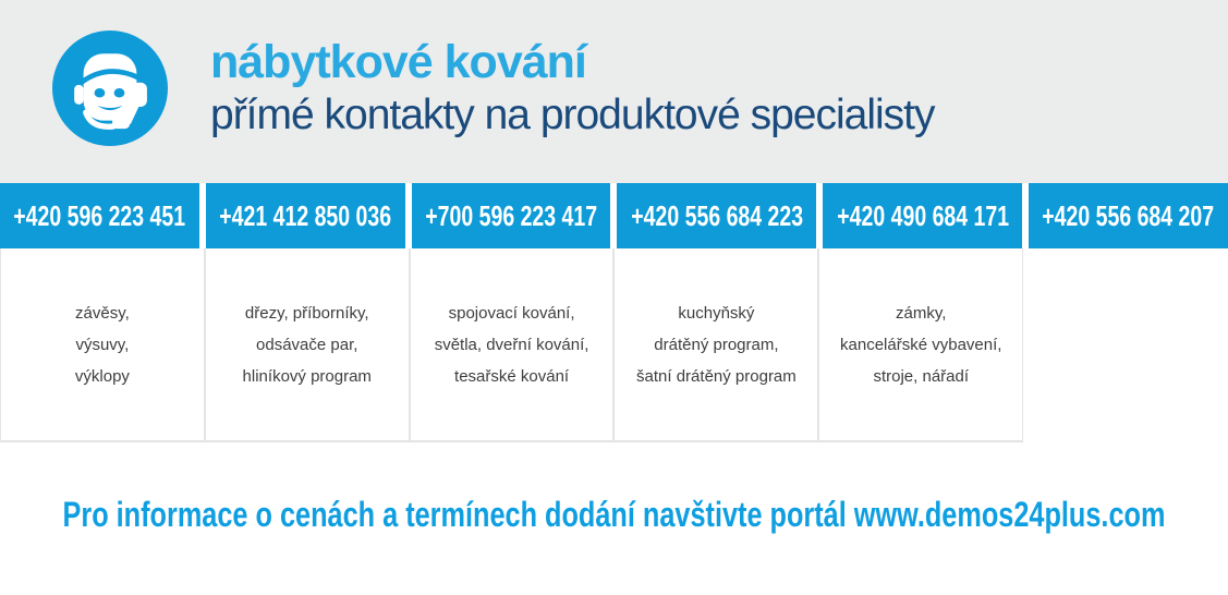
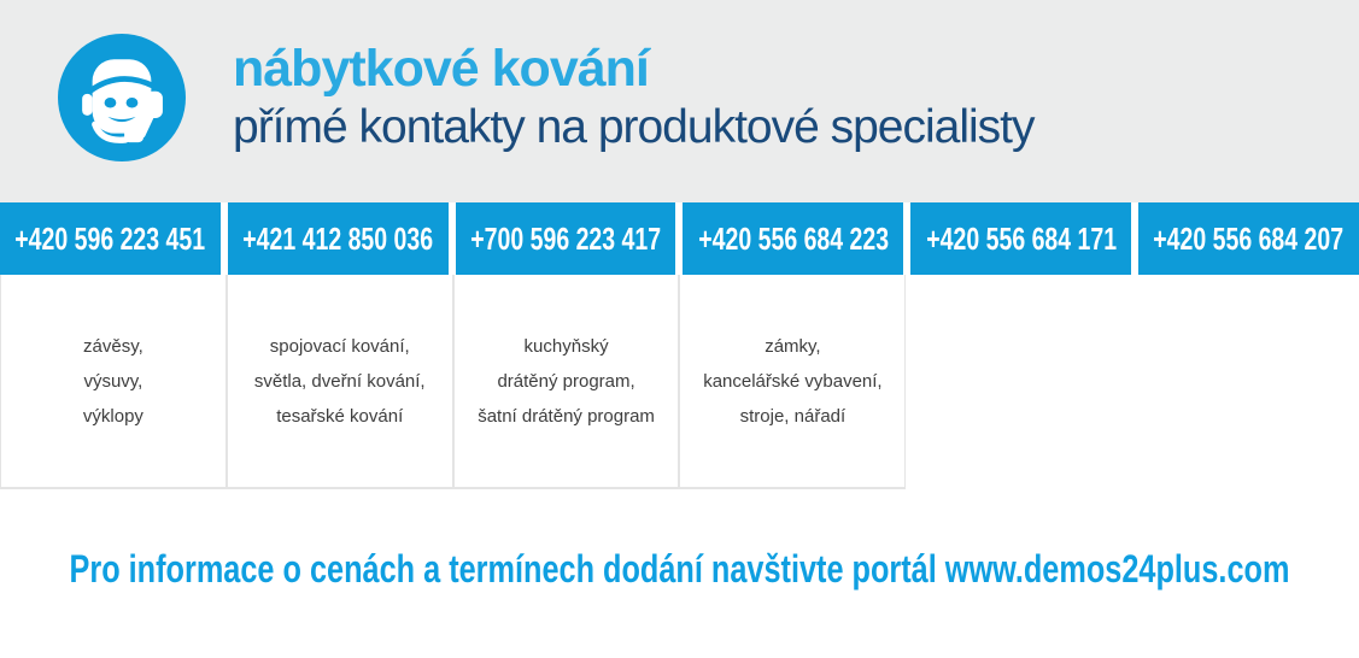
  nábytkové kování
  přímé kontakty na produktové specialisty
  +420 596 223 451
  +421 412 850 036
  +700 596 223 417
  +420 556 684 223
- +420 490 684 171
+ +420 556 684 171
  +420 556 684 207
  závěsy,
  výsuvy,
  výklopy
- dřezy, příborníky,
- odsávače par,
- hliníkový program
  spojovací kování,
  světla, dveřní kování,
  tesařské kování
  kuchyňský
  drátěný program,
  šatní drátěný program
  zámky,
  kancelářské vybavení,
  stroje, nářadí
  Pro informace o cenách a termínech dodání navštivte portál www.demos24plus.com
